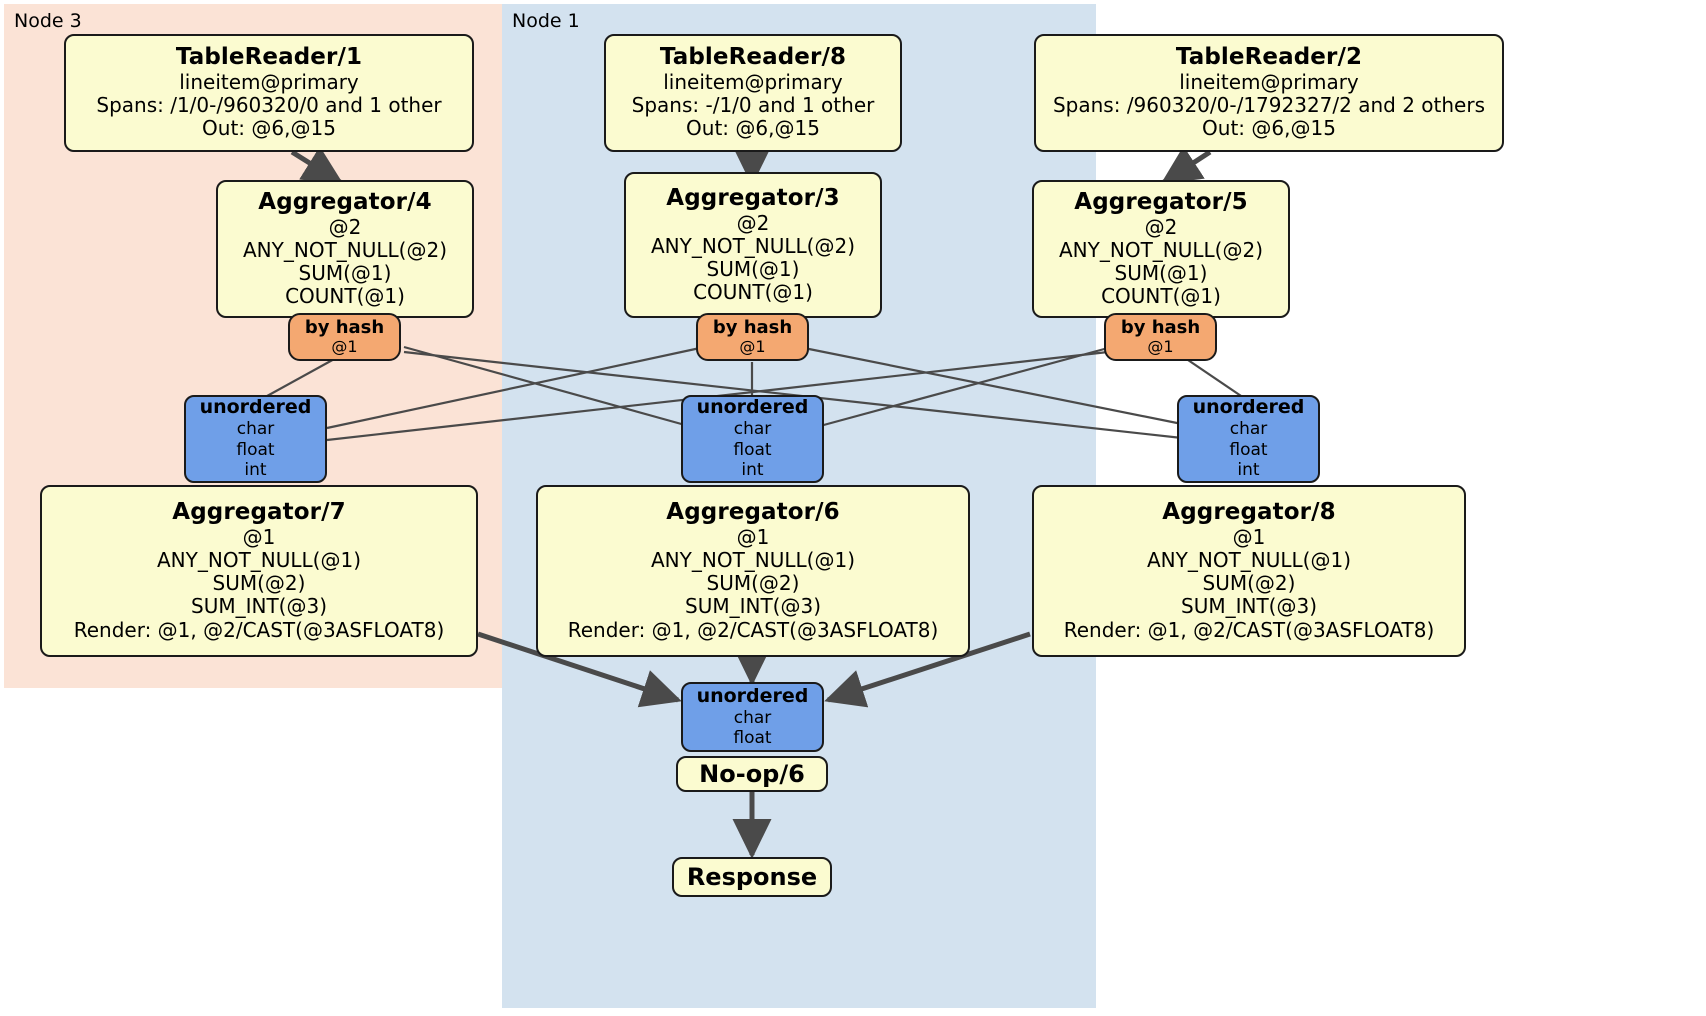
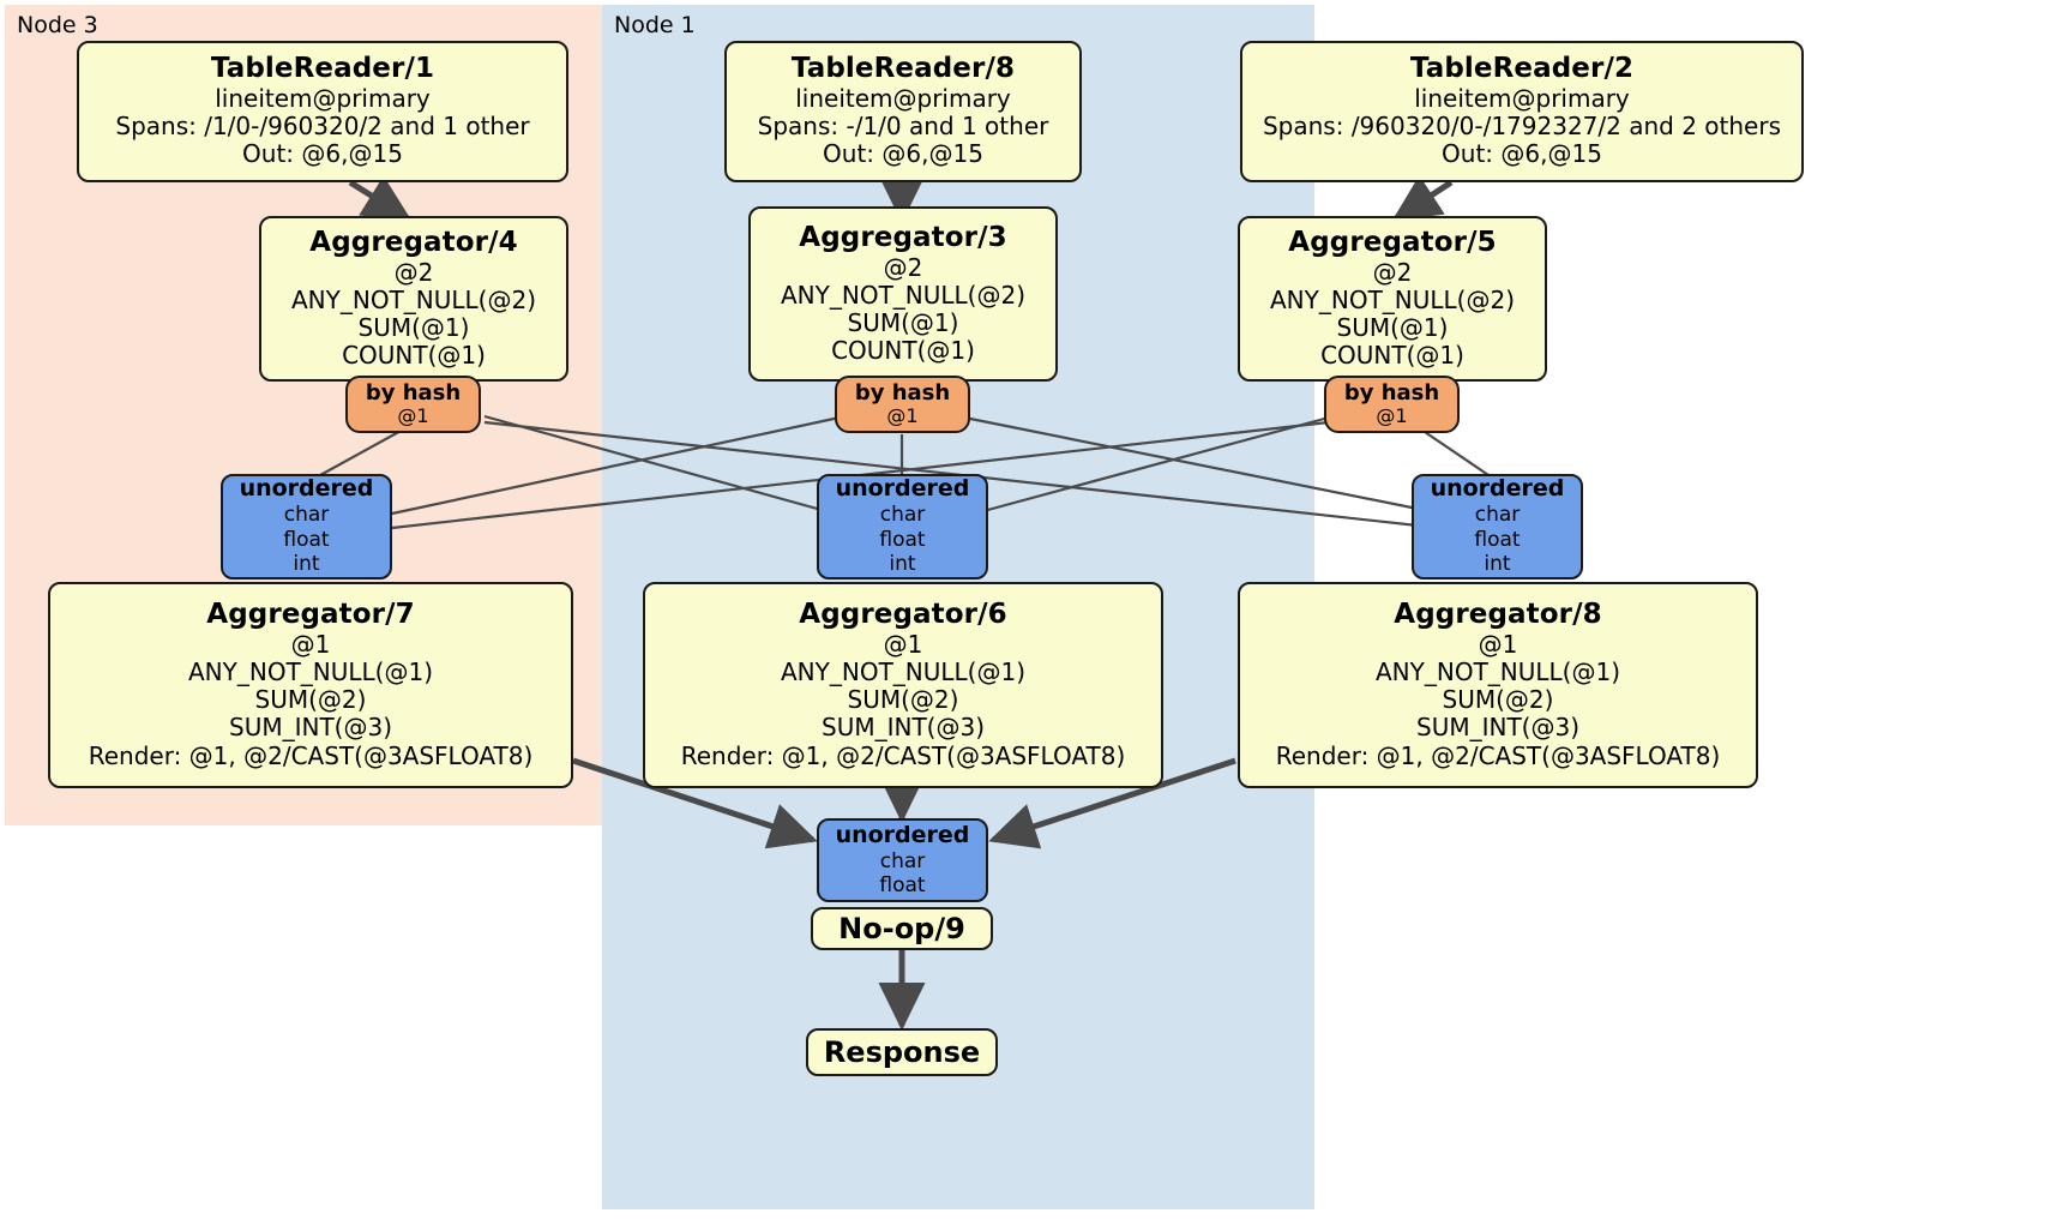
  Node 3
  Node 1
  TableReader/1
  lineitem@primary
- Spans: /1/0-/960320/0 and 1 other
+ Spans: /1/0-/960320/2 and 1 other
  Out: @6,@15
  TableReader/8
  lineitem@primary
  Spans: -/1/0 and 1 other
  Out: @6,@15
  TableReader/2
  lineitem@primary
  Spans: /960320/0-/1792327/2 and 2 others
  Out: @6,@15
  Aggregator/4
  @2
  ANY_NOT_NULL(@2)
  SUM(@1)
  COUNT(@1)
  Aggregator/3
  @2
  ANY_NOT_NULL(@2)
  SUM(@1)
  COUNT(@1)
  Aggregator/5
  @2
  ANY_NOT_NULL(@2)
  SUM(@1)
  COUNT(@1)
  by hash
  @1
  by hash
  @1
  by hash
  @1
  unordered
  char
  float
  int
  unordered
  char
  float
  int
  unordered
  char
  float
  int
  Aggregator/7
  @1
  ANY_NOT_NULL(@1)
  SUM(@2)
  SUM_INT(@3)
  Render: @1, @2/CAST(@3ASFLOAT8)
  Aggregator/6
  @1
  ANY_NOT_NULL(@1)
  SUM(@2)
  SUM_INT(@3)
  Render: @1, @2/CAST(@3ASFLOAT8)
  Aggregator/8
  @1
  ANY_NOT_NULL(@1)
  SUM(@2)
  SUM_INT(@3)
  Render: @1, @2/CAST(@3ASFLOAT8)
  unordered
  char
  float
- No-op/6
+ No-op/9
  Response
